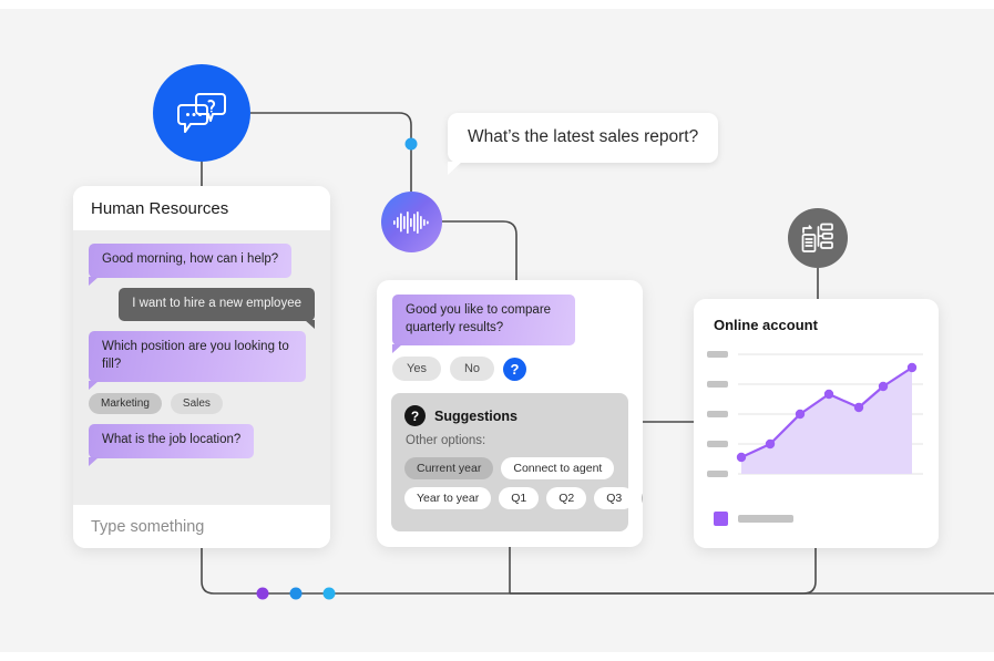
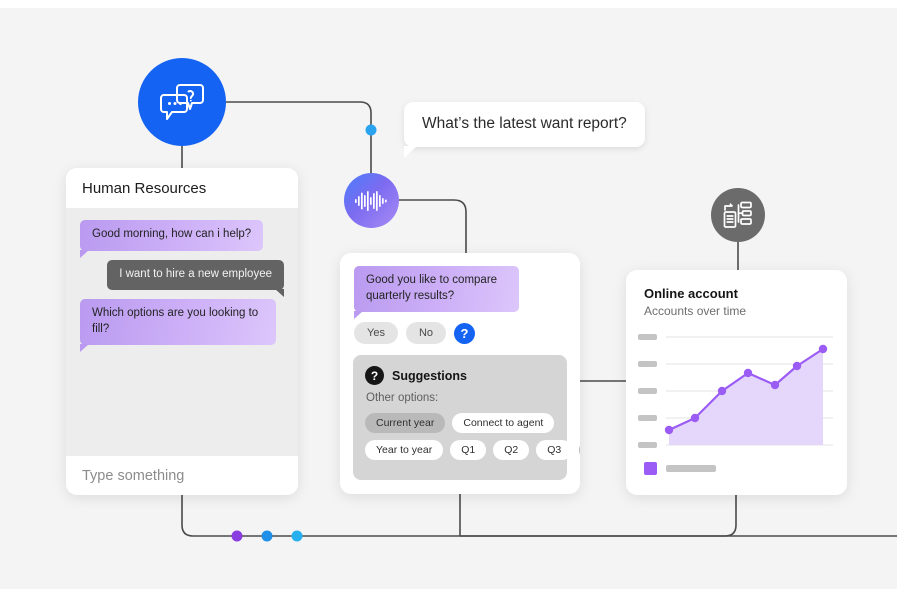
- What’s the latest sales report?
+ What’s the latest want report?
  Human Resources
  Good morning, how can i help?
  I want to hire a new employee
- Which position are you looking to fill?
+ Which options are you looking to fill?
- Marketing
- Sales
- What is the job location?
  Type something
  Good you like to compare quarterly results?
  Yes
  No
  ?
  ?
  Suggestions
  Other options:
  Current year
  Connect to agent
  Year to year
  Q1
  Q2
  Q3
  Online account
+ Accounts over time
